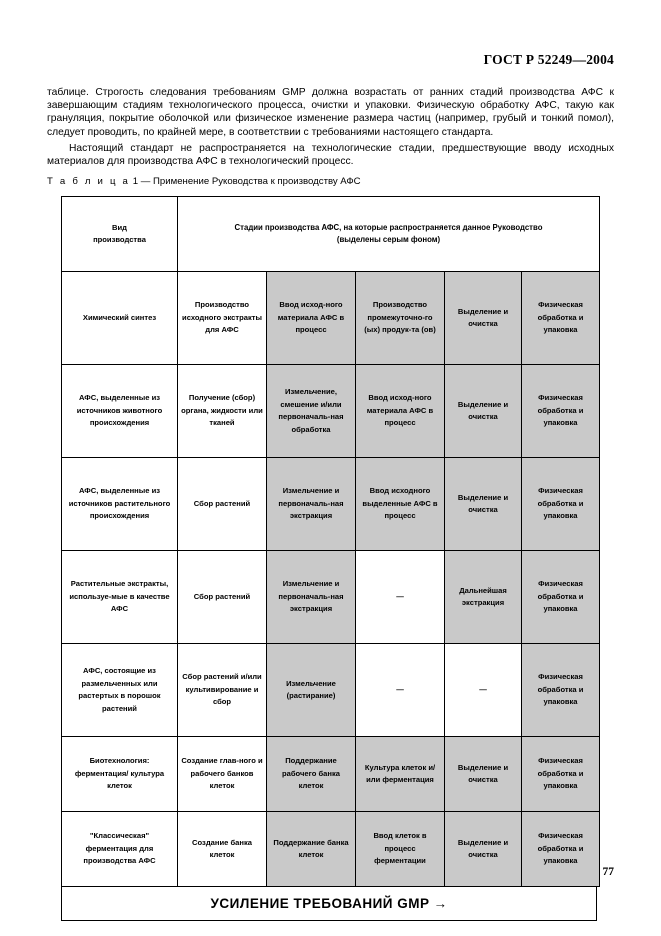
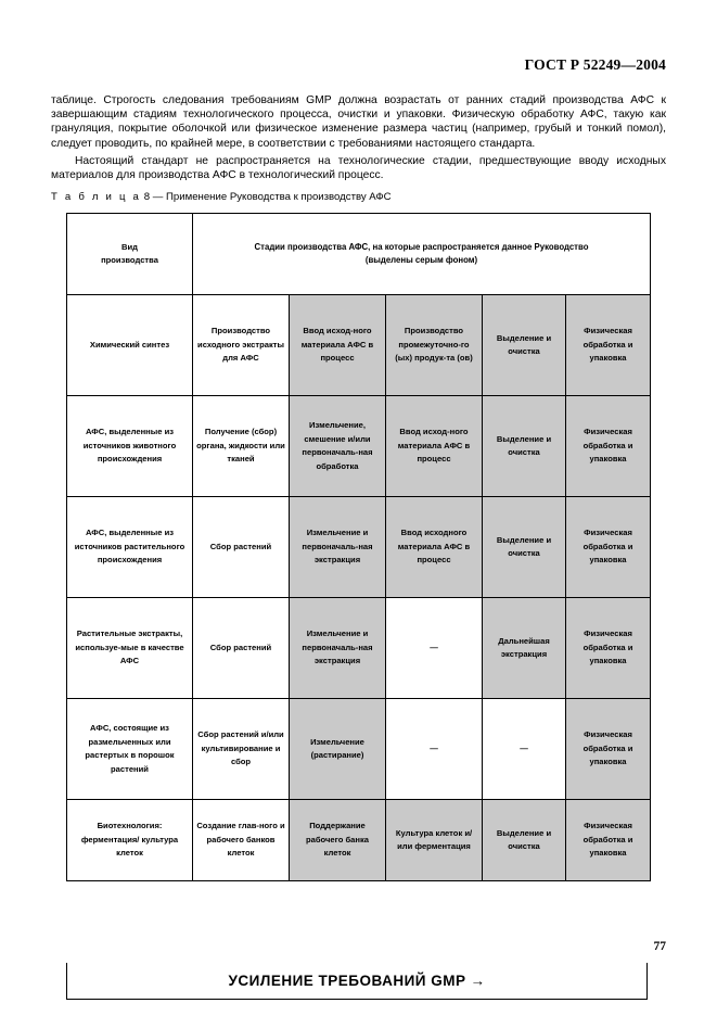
  ГОСТ Р 52249—2004
  таблице. Строгость следования требованиям GMP должна возрастать от ранних стадий производства АФС к завершающим стадиям технологического процесса, очистки и упаковки. Физическую обработку АФС, такую как грануляция, покрытие оболочкой или физическое изменение размера частиц (например, грубый и тонкий помол), следует проводить, по крайней мере, в соответствии с требованиями настоящего стандарта.
  Настоящий стандарт не распространяется на технологические стадии, предшествующие вводу исходных материалов для производства АФС в технологический процесс.
- Т а б л и ц а 1 — Применение Руководства к производству АФС
+ Т а б л и ц а 8 — Применение Руководства к производству АФС
  Вид производства	Стадии производства АФС, на которые распространяется данное Руководство (выделены серым фоном)
  Химический синтез	Производство исходного экстракты для АФС	Ввод исход-ного материала АФС в процесс	Производство промежуточно-го (ых) продук-та (ов)	Выделение и очистка	Физическая обработка и упаковка
  АФС, выделенные из источников животного происхождения	Получение (сбор) органа, жидкости или тканей	Измельчение, смешение и/или первоначаль-ная обработка	Ввод исход-ного материала АФС в процесс	Выделение и очистка	Физическая обработка и упаковка
- АФС, выделенные из источников растительного происхождения	Сбор растений	Измельчение и первоначаль-ная экстракция	Ввод исходного выделенные АФС в процесс	Выделение и очистка	Физическая обработка и упаковка
+ АФС, выделенные из источников растительного происхождения	Сбор растений	Измельчение и первоначаль-ная экстракция	Ввод исходного материала АФС в процесс	Выделение и очистка	Физическая обработка и упаковка
  Растительные экстракты, используе-мые в качестве АФС	Сбор растений	Измельчение и первоначаль-ная экстракция	—	Дальнейшая экстракция	Физическая обработка и упаковка
  АФС, состоящие из размельченных или растертых в порошок растений	Сбор растений и/или культивирование и сбор	Измельчение (растирание)	—	—	Физическая обработка и упаковка
  Биотехнология: ферментация/ культура клеток	Создание глав-ного и рабочего банков клеток	Поддержание рабочего банка клеток	Культура клеток и/или ферментация	Выделение и очистка	Физическая обработка и упаковка
- "Классическая" ферментация для производства АФС	Создание банка клеток	Поддержание банка клеток	Ввод клеток в процесс ферментации	Выделение и очистка	Физическая обработка и упаковка
  УСИЛЕНИЕ ТРЕБОВАНИЙ GMP →
  77
